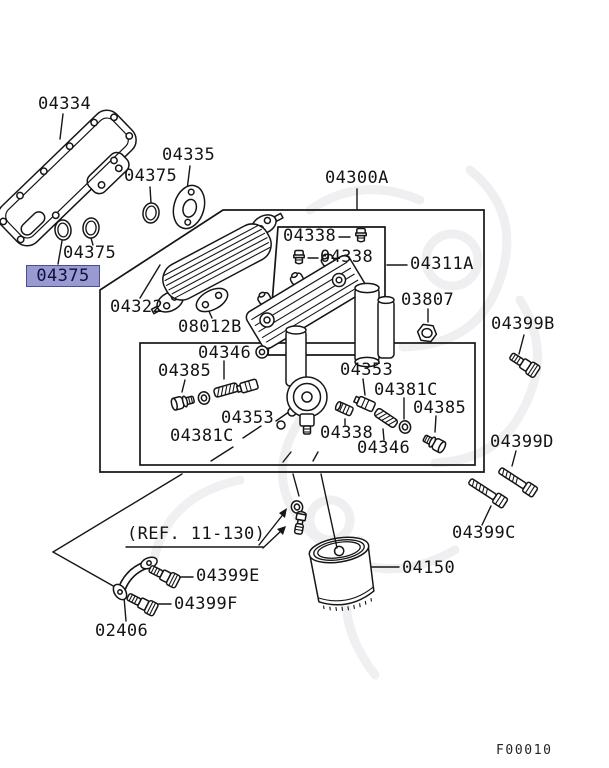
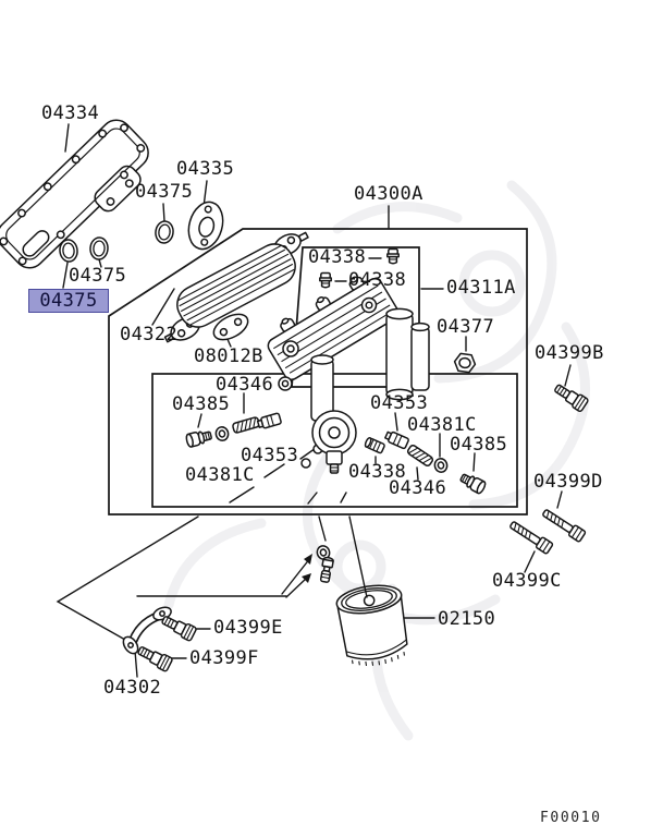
  04334
  04335
  04375
  04300A
  04338
  04338
  04375
  04311A
  04375
- 03807
+ 04377
  04322
  04399B
  08012B
  04346
  04353
  04385
  04381C
  04385
  04353
  04338
  04381C
  04399D
  04346
- (REF. 11-130)
  04399C
- 04150
+ 02150
  04399E
  04399F
- 02406
+ 04302
  F00010
